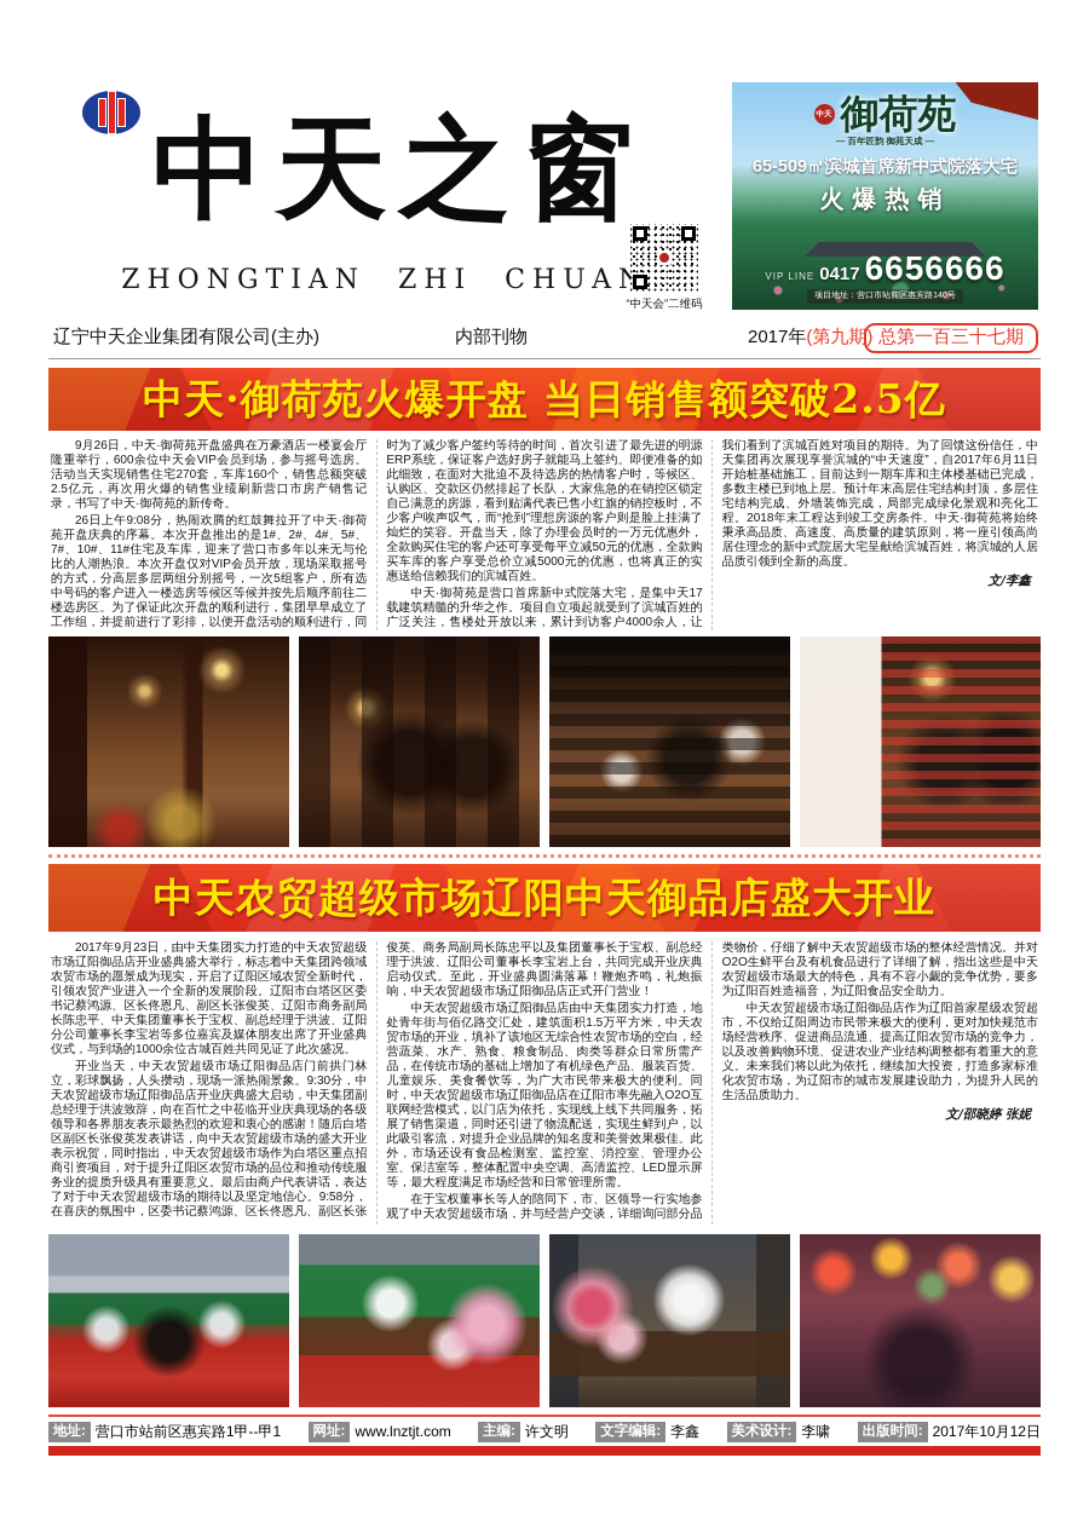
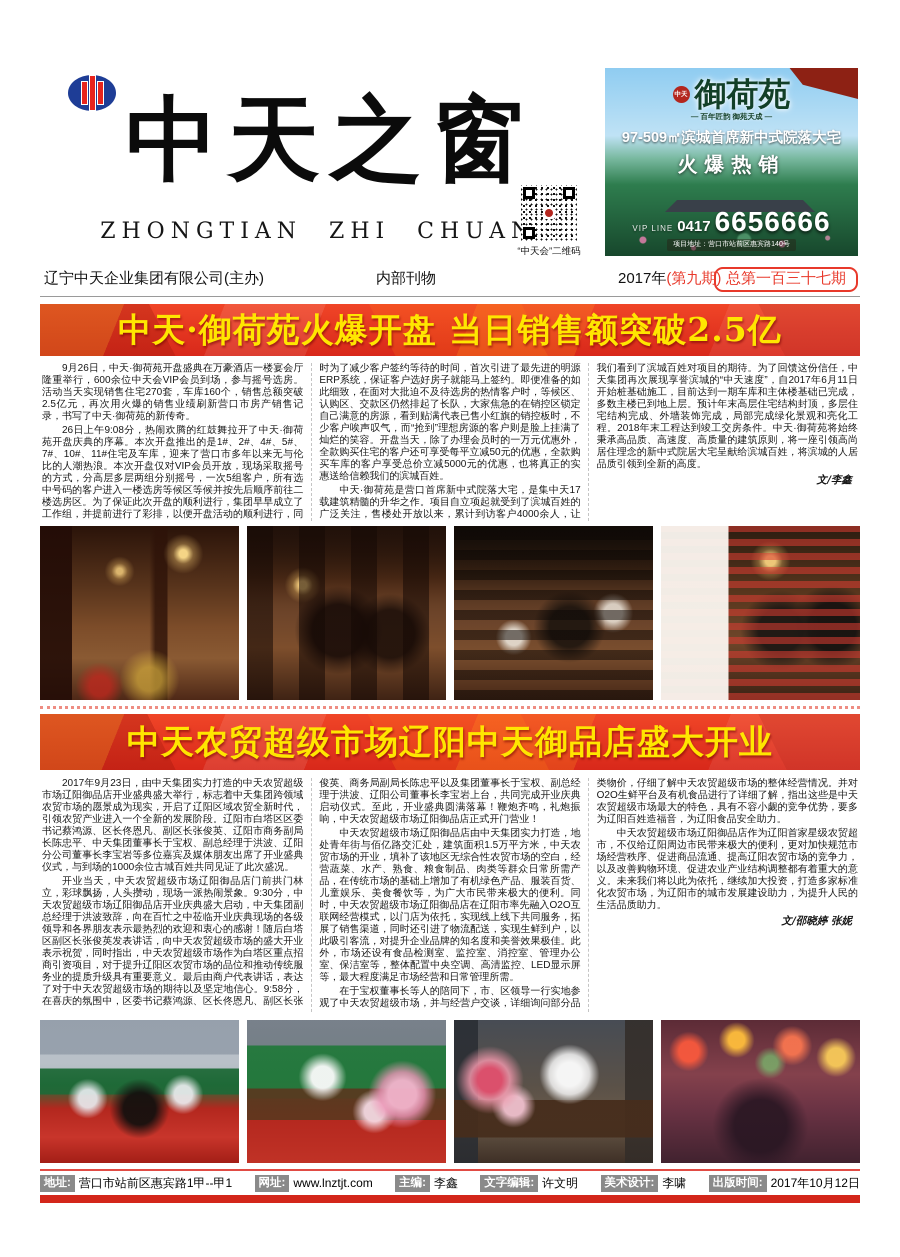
  中天之窗
  ZHONGTIAN ZHI CHUA
  “中天会”二维码
  御荷苑
  — 百年匠韵 御苑天成 —
- 65-509㎡滨城首席新中式院落大宅
+ 97-509㎡滨城首席新中式院落大宅
  火爆热销
  VIP LINE
  0417
  6656666
  辽宁中天企业集团有限公司(主办)
  内部刊物
  2017年(第九期)
  总第一百三十七期
  中天·御荷苑火爆开盘 当日销售额突破2.5亿
  9月26日，中天·御荷苑开盘盛典在万豪酒店一楼宴会厅隆重举行，600余位中天会VIP会员到场，参与摇号选房。活动当天实现销售住宅270套，车库160个，销售总额突破2.5亿元，再次用火爆的销售业绩刷新营口市房产销售记录，书写了中天·御荷苑的新传奇。
  26日上午9:08分，热闹欢腾的红鼓舞拉开了中天·御荷苑开盘庆典的序幕。本次开盘推出的是1#、2#、4#、5#、7#、10#、11#住宅及车库，迎来了营口市多年以来无与伦比的人潮热浪。本次开盘仅对VIP会员开放，现场采取摇号的方式，分高层多层两组分别摇号，一次5组客户，所有选中号码的客户进入一楼选房等候区等候并按先后顺序前往二楼选房区。为了保证此次开盘的顺利进行，集团早早成立了工作组，并提前进行了彩排，以便开盘活动的顺利进行，同时为了减少客户签约等待的时间，首次引进了最先进的明源ERP系统，保证客户选好房子就能马上签约。即便准备的如此细致，在面对大批迫不及待选房的热情客户时，等候区、认购区、交款区仍然排起了长队，大家焦急的在销控区锁定自己满意的房源，看到贴满代表已售小红旗的销控板时，不少客户唉声叹气，而“抢到”理想房源的客户则是脸上挂满了灿烂的笑容。开盘当天，除了办理会员时的一万元优惠外，全款购买住宅的客户还可享受每平立减50元的优惠，全款购买车库的客户享受总价立减5000元的优惠，也将真正的实惠送给信赖我们的滨城百姓。
  中天·御荷苑是营口首席新中式院落大宅，是集中天17载建筑精髓的升华之作。项目自立项起就受到了滨城百姓的广泛关注，售楼处开放以来，累计到访客户4000余人，让我们看到了滨城百姓对项目的期待。为了回馈这份信任，中天集团再次展现享誉滨城的“中天速度”，自2017年6月11日开始桩基础施工，目前达到一期车库和主体楼基础已完成，多数主楼已到地上层。预计年末高层住宅结构封顶，多层住宅结构完成、外墙装饰完成，局部完成绿化景观和亮化工程。2018年末工程达到竣工交房条件。中天·御荷苑将始终秉承高品质、高速度、高质量的建筑原则，将一座引领高尚居住理念的新中式院居大宅呈献给滨城百姓，将滨城的人居品质引领到全新的高度。
  文/李鑫
  中天农贸超级市场辽阳中天御品店盛大开业
  2017年9月23日，由中天集团实力打造的中天农贸超级市场辽阳御品店开业盛典盛大举行，标志着中天集团跨领域农贸市场的愿景成为现实，开启了辽阳区域农贸全新时代，引领农贸产业进入一个全新的发展阶段。辽阳市白塔区区委书记蔡鸿源、区长佟恩凡、副区长张俊英、辽阳市商务副局长陈忠平、中天集团董事长于宝权、副总经理于洪波、辽阳分公司董事长李宝岩等多位嘉宾及媒体朋友出席了开业盛典仪式，与到场的1000余位古城百姓共同见证了此次盛况。
  开业当天，中天农贸超级市场辽阳御品店门前拱门林立，彩球飘扬，人头攒动，现场一派热闹景象。9:30分，中天农贸超级市场辽阳御品店开业庆典盛大启动，中天集团副总经理于洪波致辞，向在百忙之中莅临开业庆典现场的各级领导和各界朋友表示最热烈的欢迎和衷心的感谢！随后白塔区副区长张俊英发表讲话，向中天农贸超级市场的盛大开业表示祝贺，同时指出，中天农贸超级市场作为白塔区重点招商引资项目，对于提升辽阳区农贸市场的品位和推动传统服务业的提质升级具有重要意义。最后由商户代表讲话，表达了对于中天农贸超级市场的期待以及坚定地信心。9:58分，在喜庆的氛围中，区委书记蔡鸿源、区长佟恩凡、副区长张俊英、商务局副局长陈忠平以及集团董事长于宝权、副总经理于洪波、辽阳公司董事长李宝岩上台，共同完成开业庆典启动仪式。至此，开业盛典圆满落幕！鞭炮齐鸣，礼炮振响，中天农贸超级市场辽阳御品店正式开门营业！
  中天农贸超级市场辽阳御品店由中天集团实力打造，地处青年街与佰亿路交汇处，建筑面积1.5万平方米，中天农贸市场的开业，填补了该地区无综合性农贸市场的空白，经营蔬菜、水产、熟食、粮食制品、肉类等群众日常所需产品，在传统市场的基础上增加了有机绿色产品、服装百货、儿童娱乐、美食餐饮等，为广大市民带来极大的便利。同时，中天农贸超级市场辽阳御品店在辽阳市率先融入O2O互联网经营模式，以门店为依托，实现线上线下共同服务，拓展了销售渠道，同时还引进了物流配送，实现生鲜到户，以此吸引客流，对提升企业品牌的知名度和美誉效果极佳。此外，市场还设有食品检测室、监控室、消控室、管理办公室、保洁室等，整体配置中央空调、高清监控、LED显示屏等，最大程度满足市场经营和日常管理所需。
  在于宝权董事长等人的陪同下，市、区领导一行实地参观了中天农贸超级市场，并与经营户交谈，详细询问部分品类物价，仔细了解中天农贸超级市场的整体经营情况。并对O2O生鲜平台及有机食品进行了详细了解，指出这些是中天农贸超级市场最大的特色，具有不容小觑的竞争优势，要多为辽阳百姓造福音，为辽阳食品安全助力。
  中天农贸超级市场辽阳御品店作为辽阳首家星级农贸超市，不仅给辽阳周边市民带来极大的便利，更对加快规范市场经营秩序、促进商品流通、提高辽阳农贸市场的竞争力，以及改善购物环境、促进农业产业结构调整都有着重大的意义。未来我们将以此为依托，继续加大投资，打造多家标准化农贸市场，为辽阳市的城市发展建设助力，为提升人民的生活品质助力。
  文/邵晓婷 张妮
  地址:
  营口市站前区惠宾路1甲--甲1
  网址:
  www.lnztjt.com
  主编:
- 许文明
+ 李鑫
  文字编辑:
- 李鑫
+ 许文明
  美术设计:
  李啸
  出版时间:
  2017年10月12日
